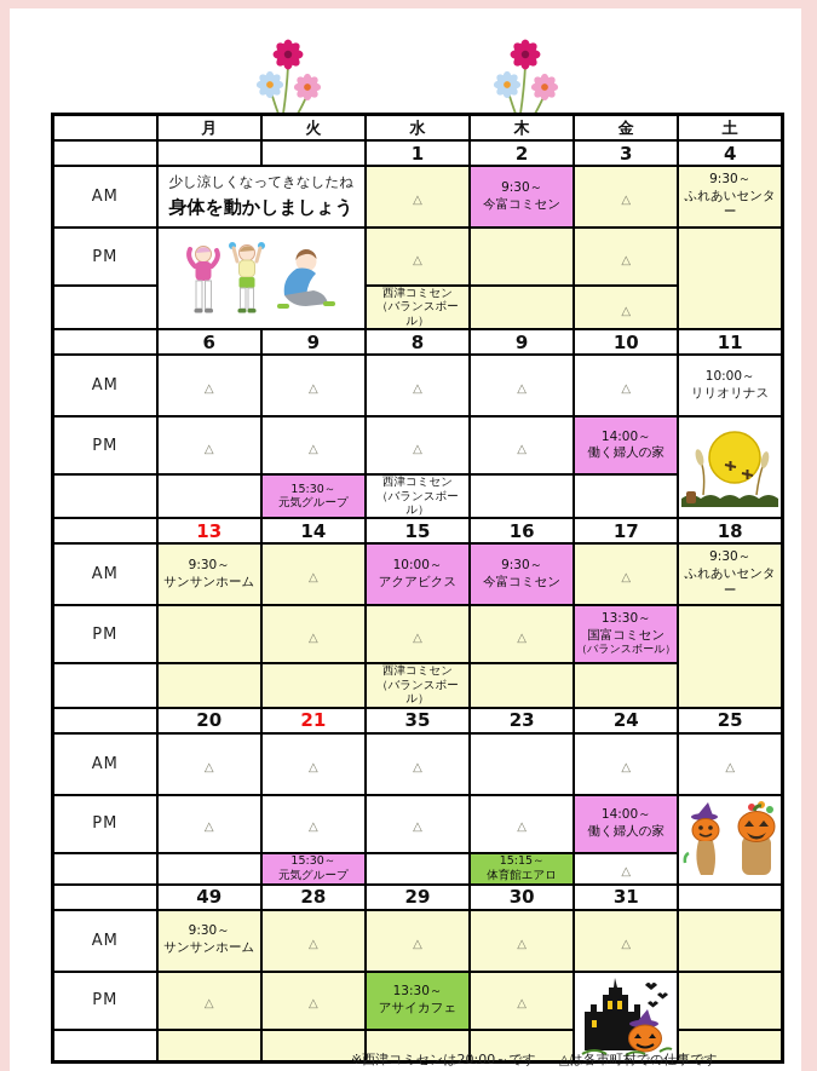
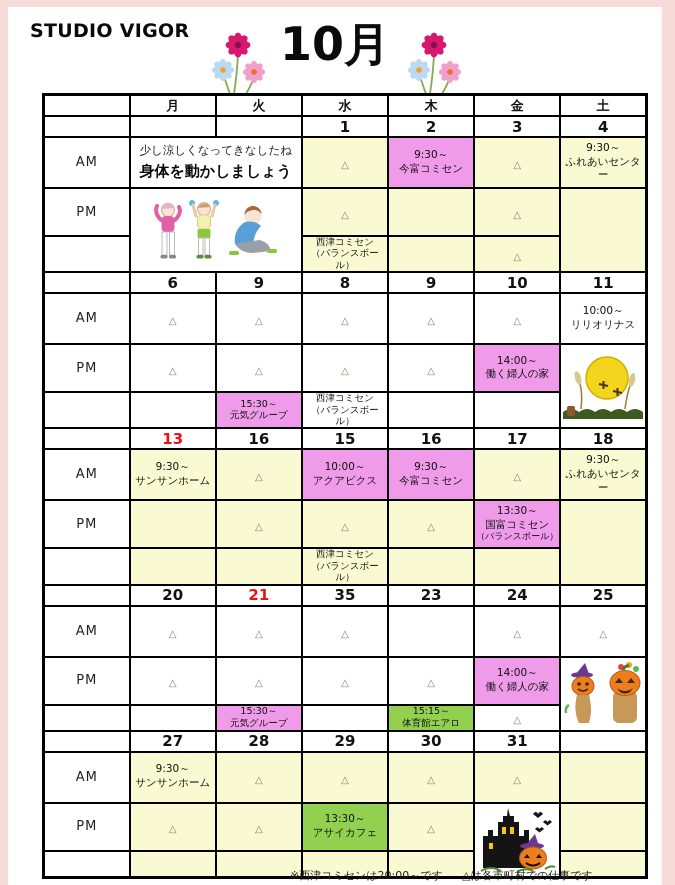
+ STUDIO VIGOR
+ 10月
  	月	火	水	木	金	土
  			1	2	3	4
  AM	少し涼しくなってきなしたね身体を動かしましょう	△	9:30～今富コミセン	△	9:30～ふれあいセンター
  PM		△		△
  	西津コミセン（バランスボール）		△
  	6	9	8	9	10	11
  AM	△	△	△	△	△	10:00～リリオリナス
  PM	△	△	△	△	14:00～働く婦人の家
  		15:30～元気グループ	西津コミセン（バランスボール）
- 	13	14	15	16	17	18
+ 	13	16	15	16	17	18
  AM	9:30～サンサンホーム	△	10:00～アクアビクス	9:30～今富コミセン	△	9:30～ふれあいセンター
  PM		△	△	△	13:30～国富コミセン（バランスボール）
  			西津コミセン（バランスボール）
  	20	21	35	23	24	25
  AM	△	△	△		△	△
  PM	△	△	△	△	14:00～働く婦人の家
  		15:30～元気グループ		15:15～体育館エアロ	△
- 	49	28	29	30	31
+ 	27	28	29	30	31
  AM	9:30～サンサンホーム	△	△	△	△
  PM	△	△	13:30～アサイカフェ	△
  ※西津コミセンは20:00～です
  △は各市町村での仕事です
